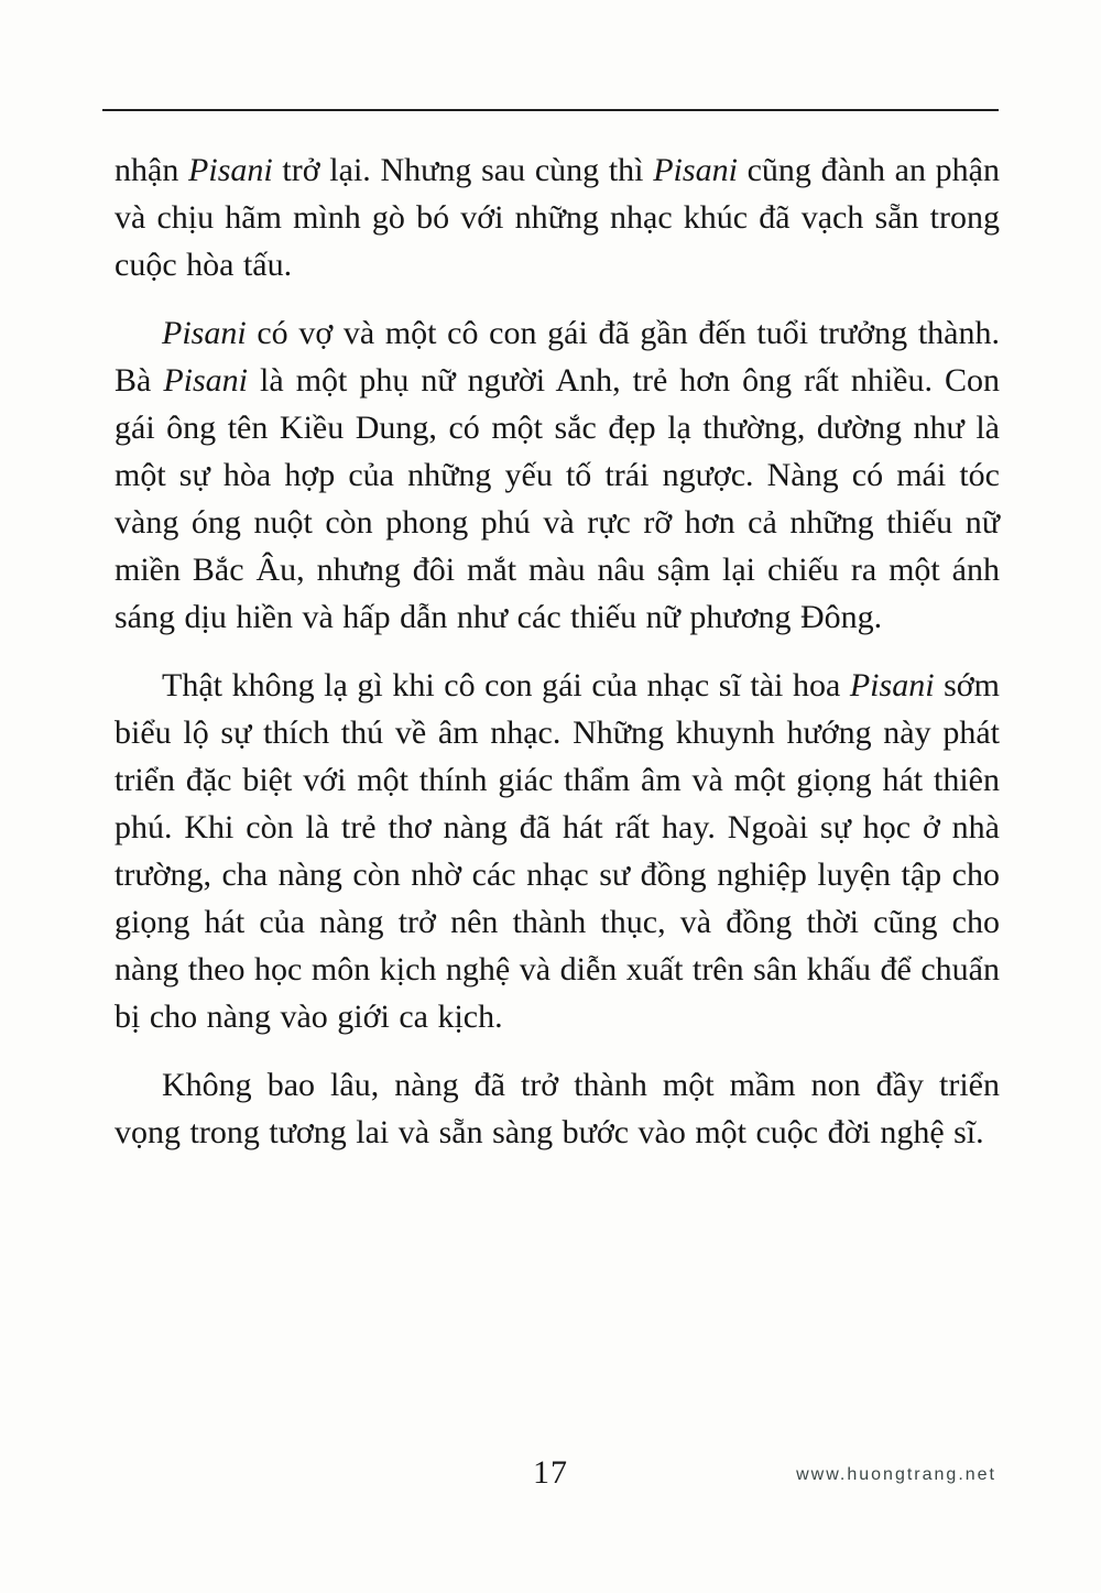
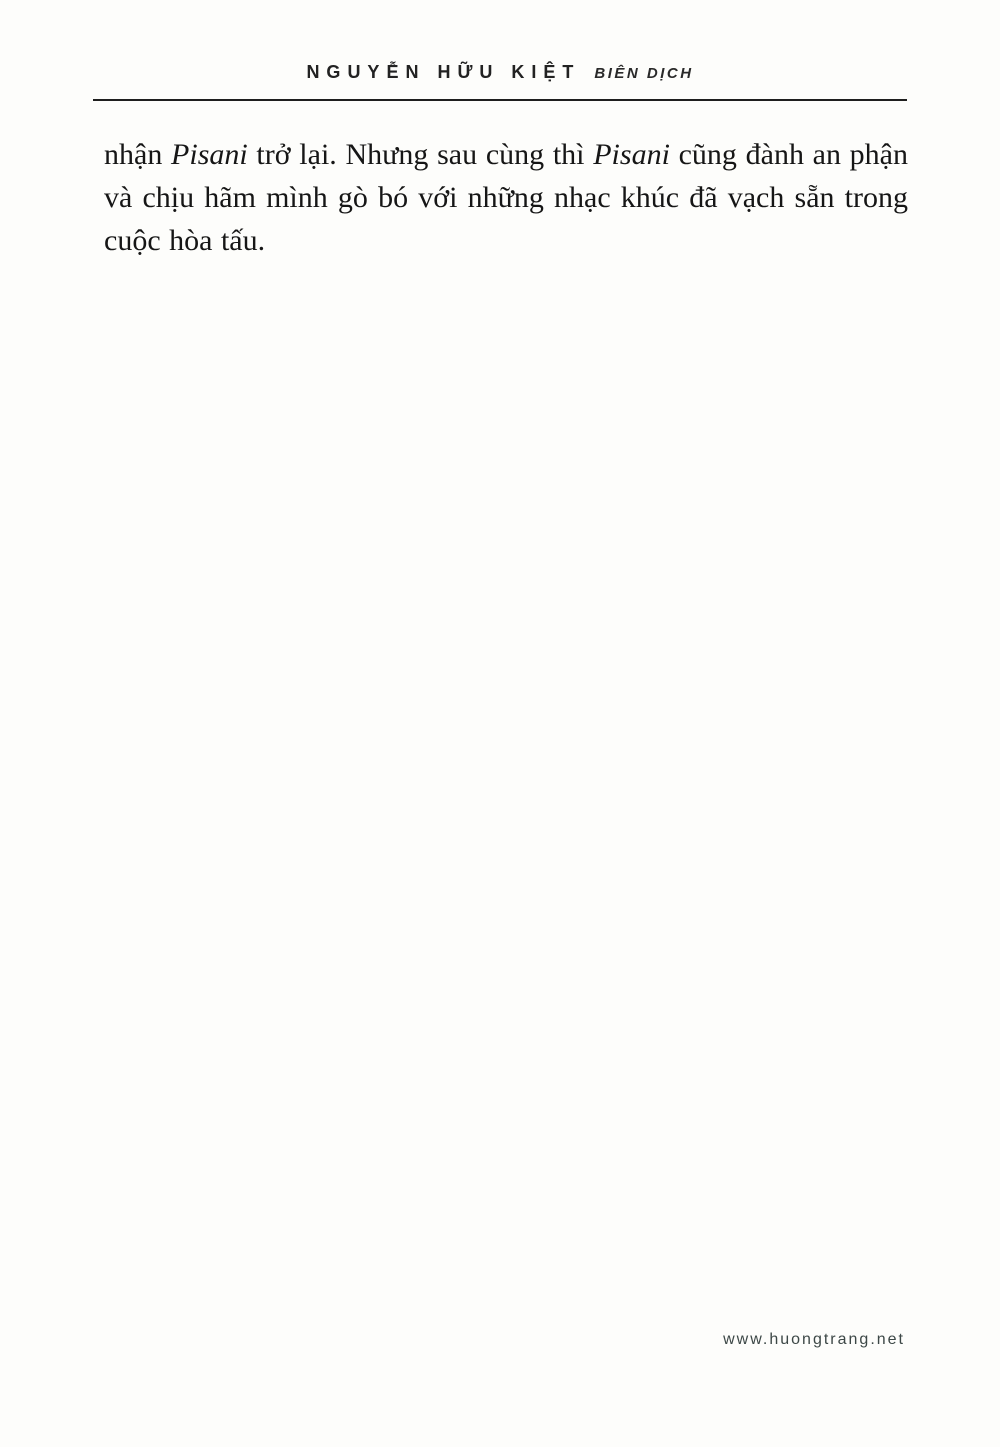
+ NGUYỄN HỮU KIỆT BIÊN DỊCH
  nhận Pisani trở lại. Nhưng sau cùng thì Pisani cũng đành an phận và chịu hãm mình gò bó với những nhạc khúc đã vạch sẵn trong cuộc hòa tấu.
- Pisani có vợ và một cô con gái đã gần đến tuổi trưởng thành. Bà Pisani là một phụ nữ người Anh, trẻ hơn ông rất nhiều. Con gái ông tên Kiều Dung, có một sắc đẹp lạ thường, dường như là một sự hòa hợp của những yếu tố trái ngược. Nàng có mái tóc vàng óng nuột còn phong phú và rực rỡ hơn cả những thiếu nữ miền Bắc Âu, nhưng đôi mắt màu nâu sậm lại chiếu ra một ánh sáng dịu hiền và hấp dẫn như các thiếu nữ phương Đông.
- Thật không lạ gì khi cô con gái của nhạc sĩ tài hoa Pisani sớm biểu lộ sự thích thú về âm nhạc. Những khuynh hướng này phát triển đặc biệt với một thính giác thẩm âm và một giọng hát thiên phú. Khi còn là trẻ thơ nàng đã hát rất hay. Ngoài sự học ở nhà trường, cha nàng còn nhờ các nhạc sư đồng nghiệp luyện tập cho giọng hát của nàng trở nên thành thục, và đồng thời cũng cho nàng theo học môn kịch nghệ và diễn xuất trên sân khấu để chuẩn bị cho nàng vào giới ca kịch.
- Không bao lâu, nàng đã trở thành một mầm non đầy triển vọng trong tương lai và sẵn sàng bước vào một cuộc đời nghệ sĩ.
- 17
  www.huongtrang.net
